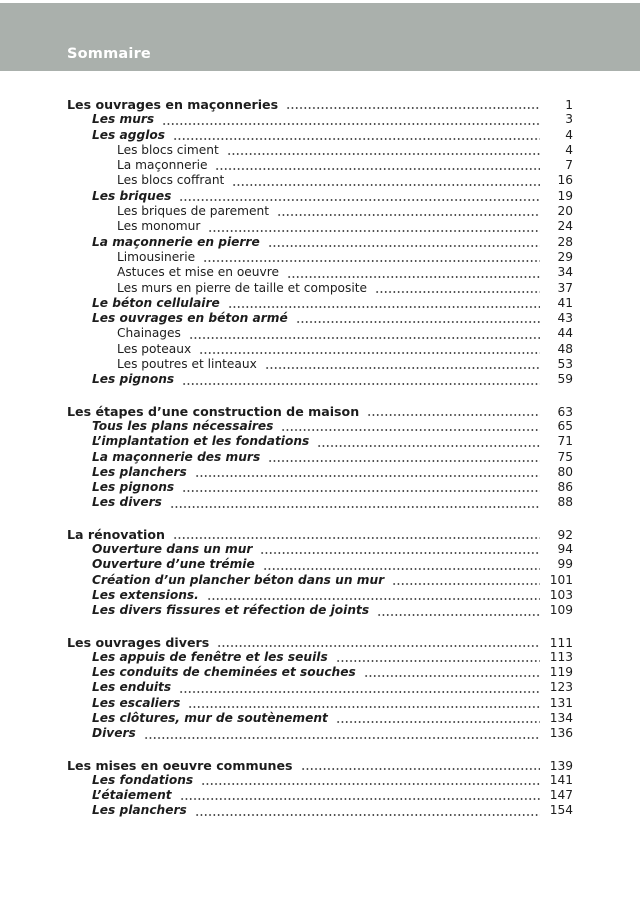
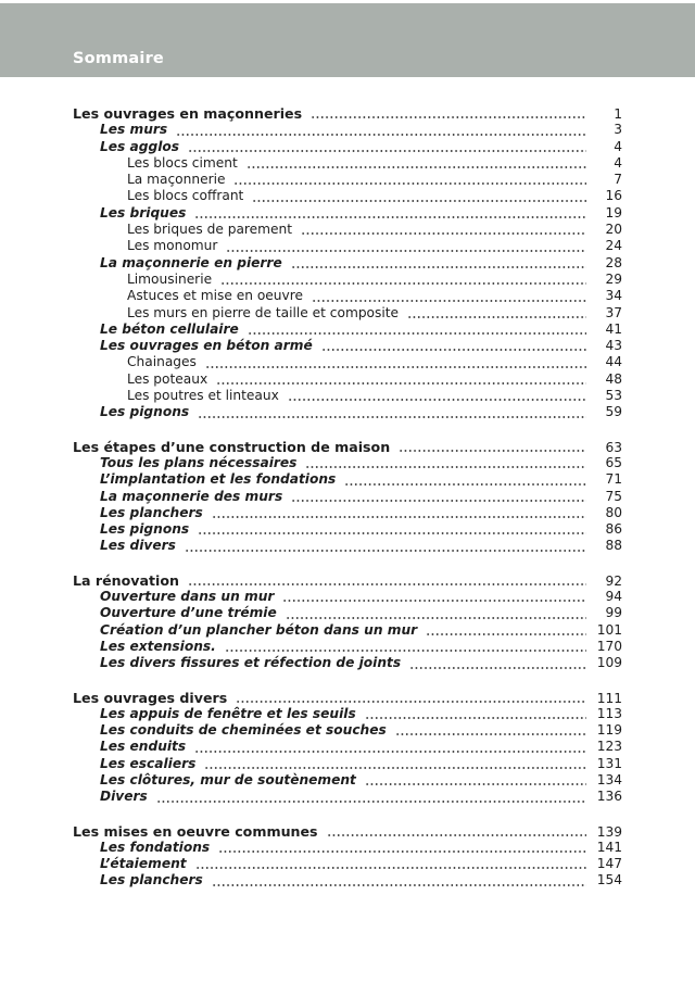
  Sommaire
  Les ouvrages en maçonneries
  1
  Les murs
  3
  Les agglos
  4
  Les blocs ciment
  4
  La maçonnerie
  7
  Les blocs coffrant
  16
  Les briques
  19
  Les briques de parement
  20
  Les monomur
  24
  La maçonnerie en pierre
  28
  Limousinerie
  29
  Astuces et mise en oeuvre
  34
  Les murs en pierre de taille et composite
  37
  Le béton cellulaire
  41
  Les ouvrages en béton armé
  43
  Chainages
  44
  Les poteaux
  48
  Les poutres et linteaux
  53
  Les pignons
  59
  Les étapes d’une construction de maison
  63
  Tous les plans nécessaires
  65
  L’implantation et les fondations
  71
  La maçonnerie des murs
  75
  Les planchers
  80
  Les pignons
  86
  Les divers
  88
  La rénovation
  92
  Ouverture dans un mur
  94
  Ouverture d’une trémie
  99
  Création d’un plancher béton dans un mur
  101
  Les extensions.
- 103
+ 170
  Les divers fissures et réfection de joints
  109
  Les ouvrages divers
  111
  Les appuis de fenêtre et les seuils
  113
  Les conduits de cheminées et souches
  119
  Les enduits
  123
  Les escaliers
  131
  Les clôtures, mur de soutènement
  134
  Divers
  136
  Les mises en oeuvre communes
  139
  Les fondations
  141
  L’étaiement
  147
  Les planchers
  154
